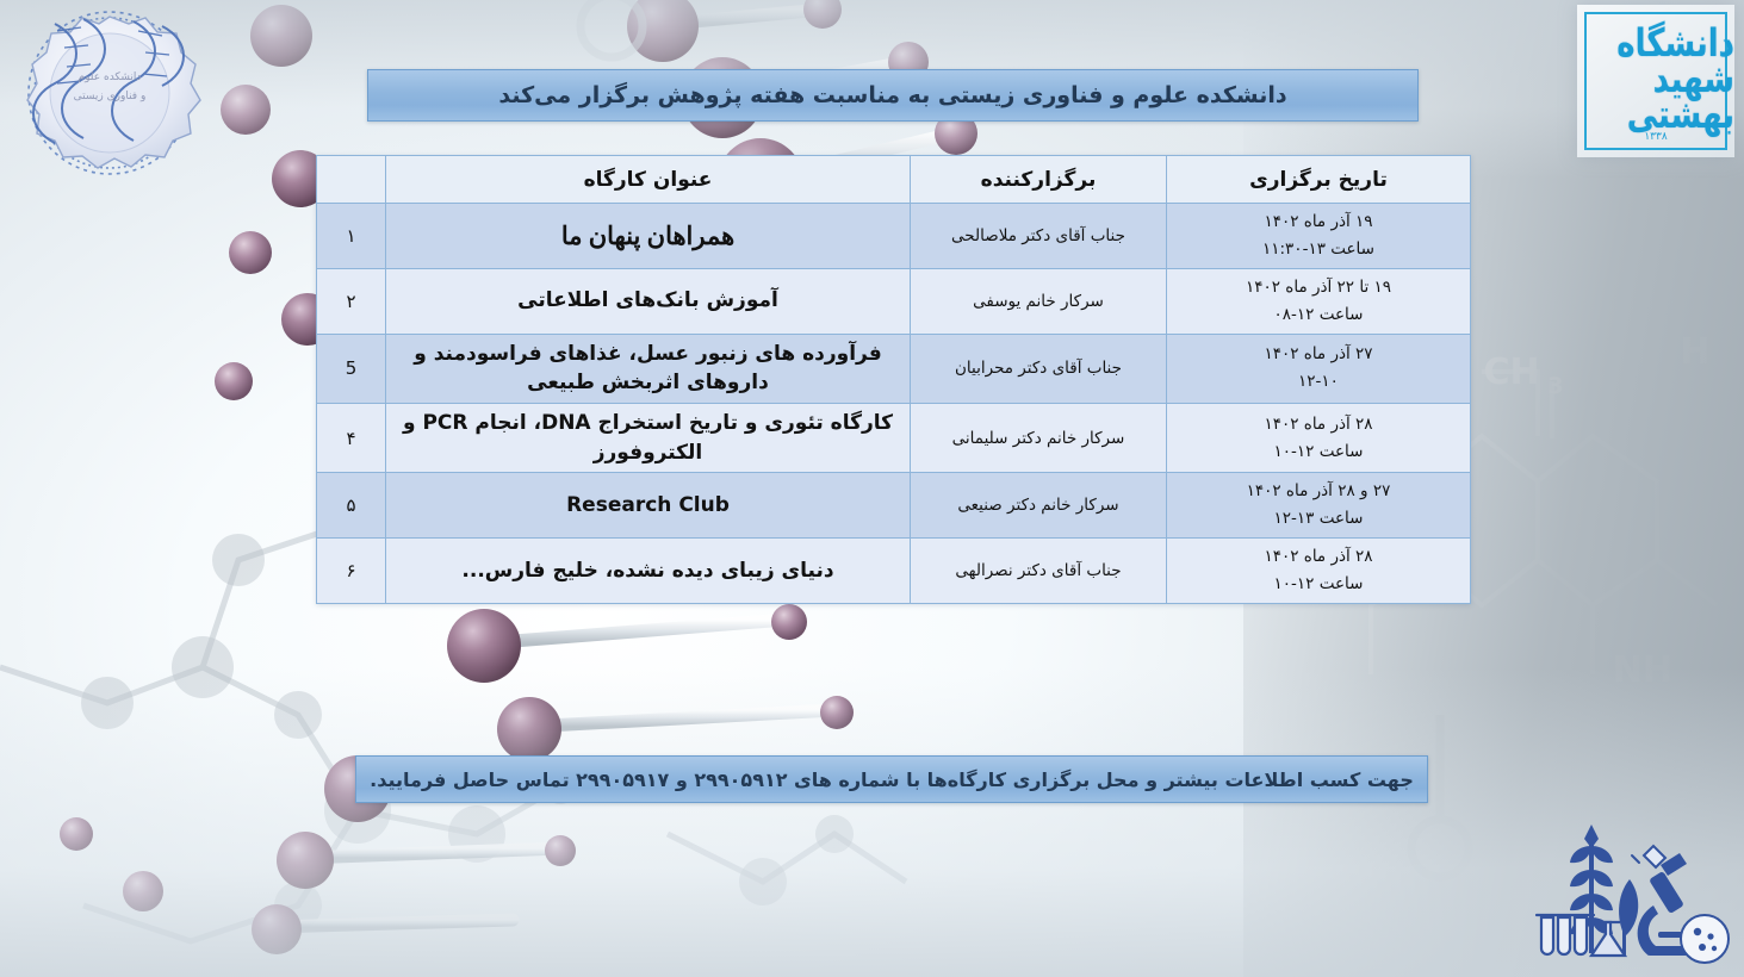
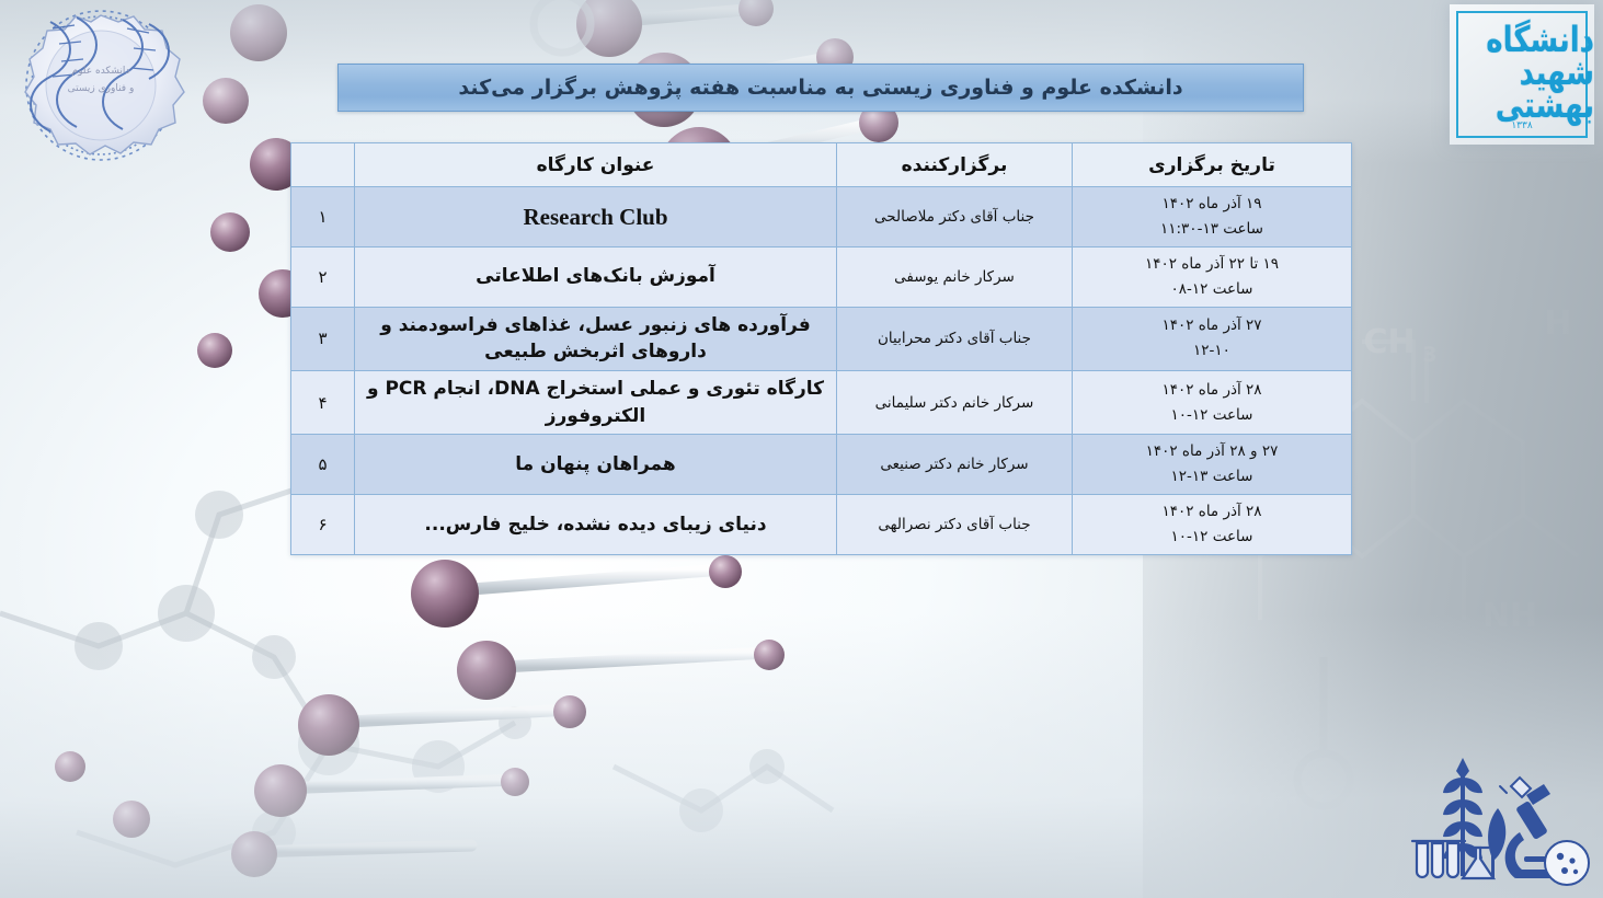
  دانشکده علوم
  و فناوری زیستی
  دانشگاه شهید بهشتی
  ۱۳۳۸
  دانشکده علوم و فناوری زیستی به مناسبت هفته پژوهش برگزار می‌کند
  تاریخ برگزاری	برگزارکننده	عنوان کارگاه
- ۱۹ آذر ماه ۱۴۰۲ساعت ۱۳-۱۱:۳۰	جناب آقای دکتر ملاصالحی	همراهان پنهان ما	۱
+ ۱۹ آذر ماه ۱۴۰۲ساعت ۱۳-۱۱:۳۰	جناب آقای دکتر ملاصالحی	Research Club	۱
  ۱۹ تا ۲۲ آذر ماه ۱۴۰۲ساعت ۱۲-۰۸	سرکار خانم یوسفی	آموزش بانک‌های اطلاعاتی	۲
- ۲۷ آذر ماه ۱۴۰۲۱۲-۱۰	جناب آقای دکتر محرابیان	فرآورده های زنبور عسل، غذاهای فراسودمند و داروهای اثربخش طبیعی	5
+ ۲۷ آذر ماه ۱۴۰۲۱۲-۱۰	جناب آقای دکتر محرابیان	فرآورده های زنبور عسل، غذاهای فراسودمند و داروهای اثربخش طبیعی	۳
- ۲۸ آذر ماه ۱۴۰۲ساعت ۱۲-۱۰	سرکار خانم دکتر سلیمانی	کارگاه تئوری و تاریخ استخراج DNA، انجام PCR و الکتروفورز	۴
+ ۲۸ آذر ماه ۱۴۰۲ساعت ۱۲-۱۰	سرکار خانم دکتر سلیمانی	کارگاه تئوری و عملی استخراج DNA، انجام PCR و الکتروفورز	۴
- ۲۷ و ۲۸ آذر ماه ۱۴۰۲ساعت ۱۳-۱۲	سرکار خانم دکتر صنیعی	Research Club	۵
+ ۲۷ و ۲۸ آذر ماه ۱۴۰۲ساعت ۱۳-۱۲	سرکار خانم دکتر صنیعی	همراهان پنهان ما	۵
  ۲۸ آذر ماه ۱۴۰۲ساعت ۱۲-۱۰	جناب آقای دکتر نصرالهی	دنیای زیبای دیده نشده، خلیج فارس...	۶
- جهت کسب اطلاعات بیشتر و محل برگزاری کارگاه‌ها با شماره های ۲۹۹۰۵۹۱۲ و ۲۹۹۰۵۹۱۷ تماس حاصل فرمایید.
